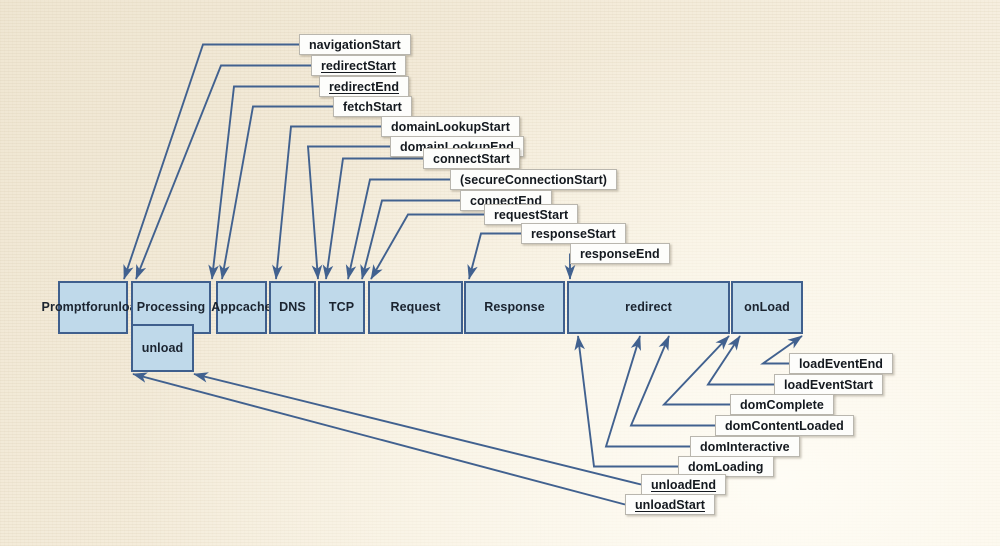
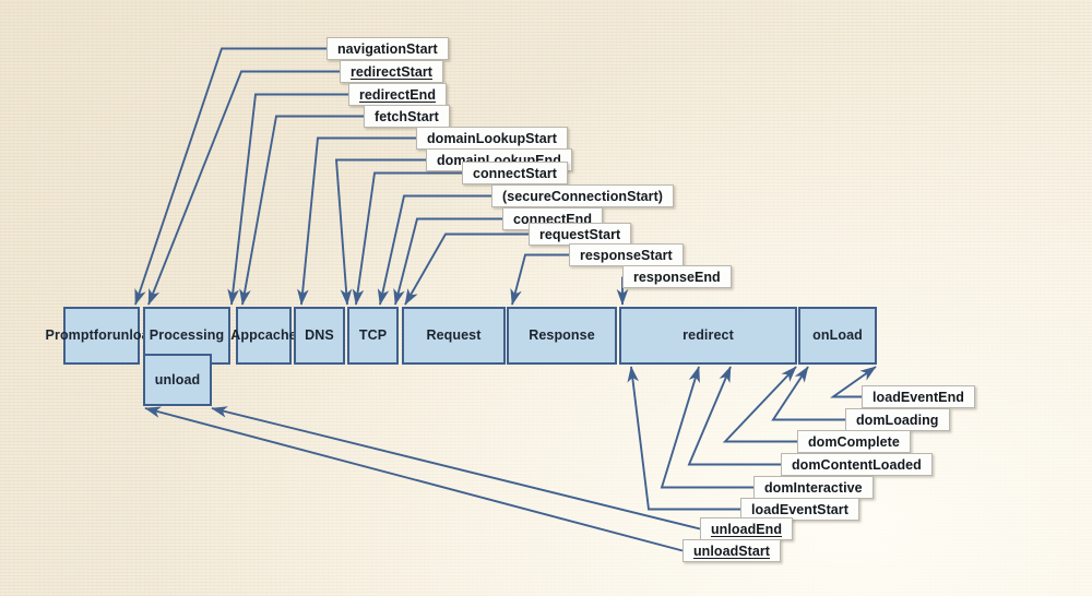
  Prompt
  for
  Processing
  App
  cach
  DNS
  TCP
  Request
  Response
  redirect
  onLoad
  unload
  navigationStart
  redirectStart
  redirectEnd
  fetchStart
  domainLookupStart
  domainLookupEnd
  connectStart
  (secureConnectionStart)
  connectEnd
  requestStart
  responseStart
  responseEnd
  loadEventEnd
- loadEventStart
+ domLoading
  domComplete
  domContentLoaded
  domInteractive
- domLoading
+ loadEventStart
  unloadEnd
  unloadStart
